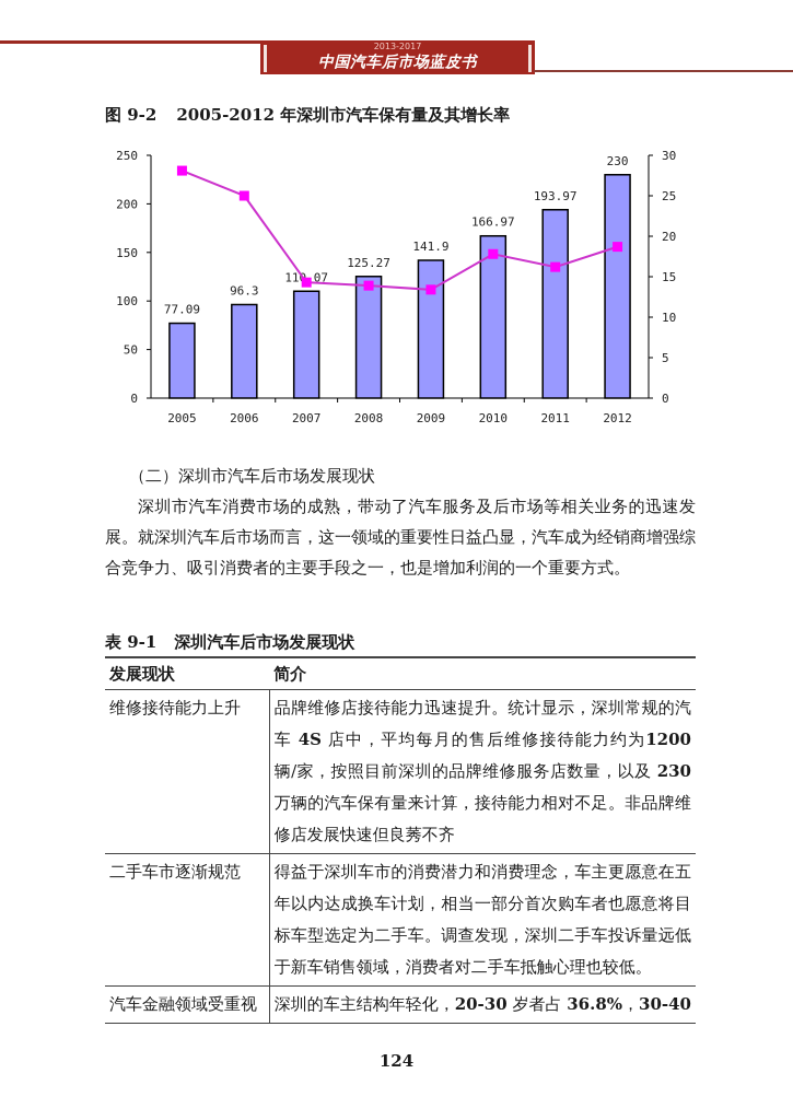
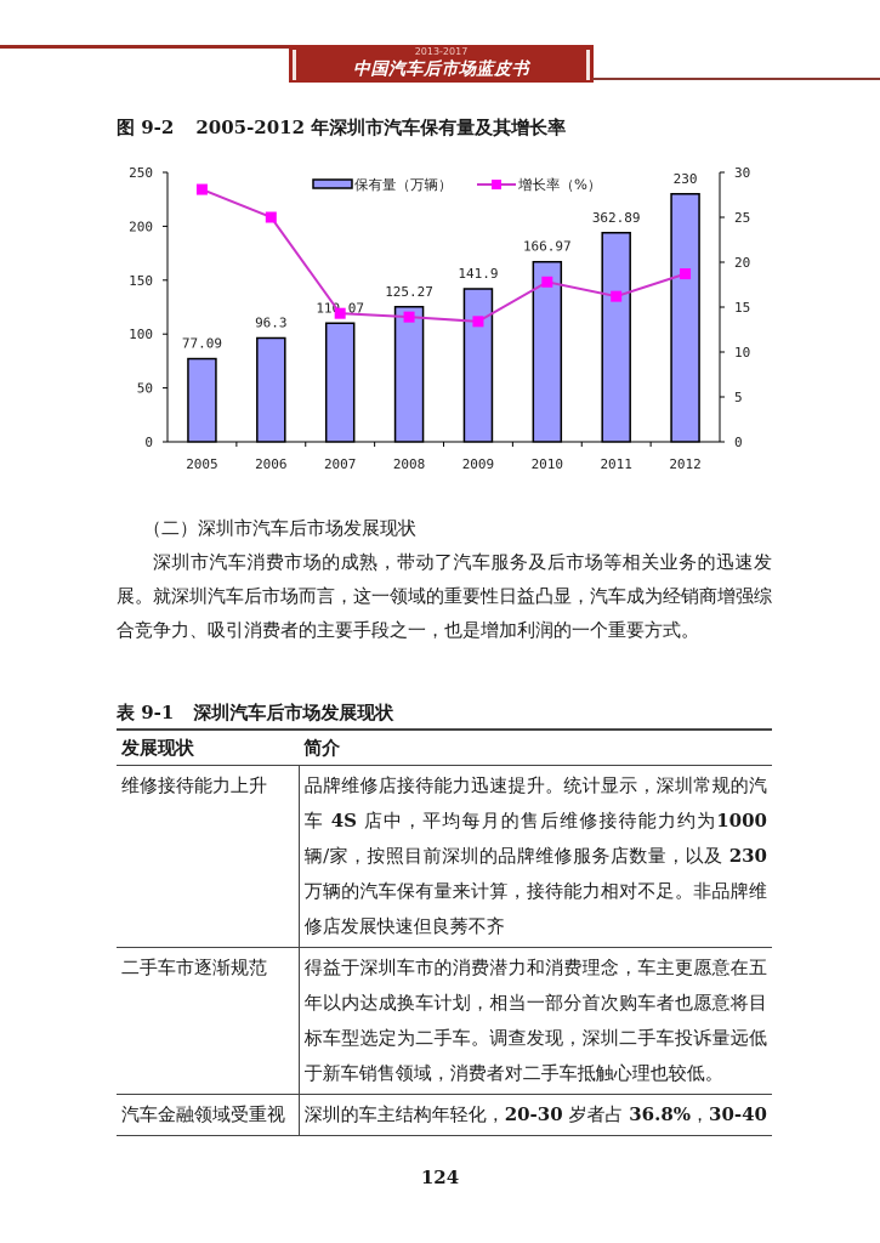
  2013-2017
  中国汽车后市场蓝皮书
  图 9-2 2005-2012 年深圳市汽车保有量及其增长率
  0
  50
  100
  150
  200
  250
  0
  5
  10
  15
  20
  25
  30
  2005
  2006
  2007
  2008
  2009
  2010
  2011
  2012
  77.09
  96.3
  125.27
  141.9
  166.97
- 193.97
+ 362.89
  230
+ 保有量（万辆）
+ 增长率（%）
  （二）深圳市汽车后市场发展现状
  深圳市汽车消费市场的成熟，带动了汽车服务及后市场等相关业务的迅速发展。就深圳汽车后市场而言，这一领域的重要性日益凸显，汽车成为经销商增强综合竞争力、吸引消费者的主要手段之一，也是增加利润的一个重要方式。
  表 9-1 深圳汽车后市场发展现状
  发展现状	简介
- 维修接待能力上升	品牌维修店接待能力迅速提升。统计显示，深圳常规的汽车 4S 店中，平均每月的售后维修接待能力约为1200 辆/家，按照目前深圳的品牌维修服务店数量，以及 230 万辆的汽车保有量来计算，接待能力相对不足。非品牌维修店发展快速但良莠不齐
+ 维修接待能力上升	品牌维修店接待能力迅速提升。统计显示，深圳常规的汽车 4S 店中，平均每月的售后维修接待能力约为1000 辆/家，按照目前深圳的品牌维修服务店数量，以及 230 万辆的汽车保有量来计算，接待能力相对不足。非品牌维修店发展快速但良莠不齐
  二手车市逐渐规范	得益于深圳车市的消费潜力和消费理念，车主更愿意在五年以内达成换车计划，相当一部分首次购车者也愿意将目标车型选定为二手车。调查发现，深圳二手车投诉量远低于新车销售领域，消费者对二手车抵触心理也较低。
  汽车金融领域受重视	深圳的车主结构年轻化，20-30 岁者占 36.8%，30-40
  124
